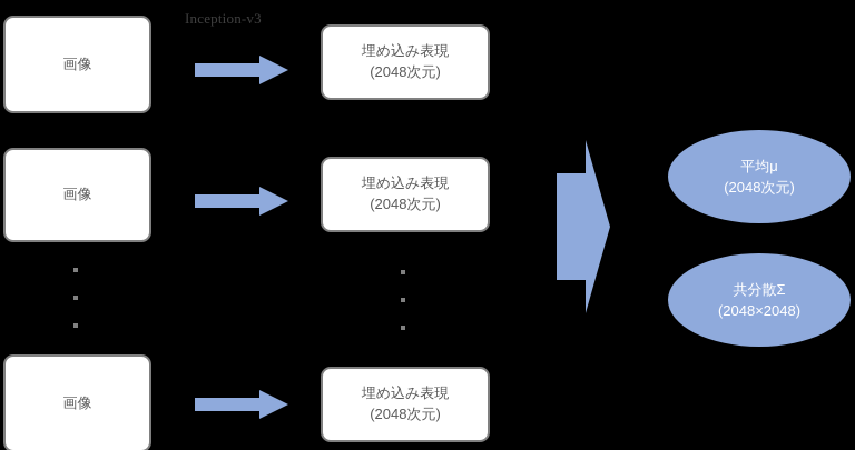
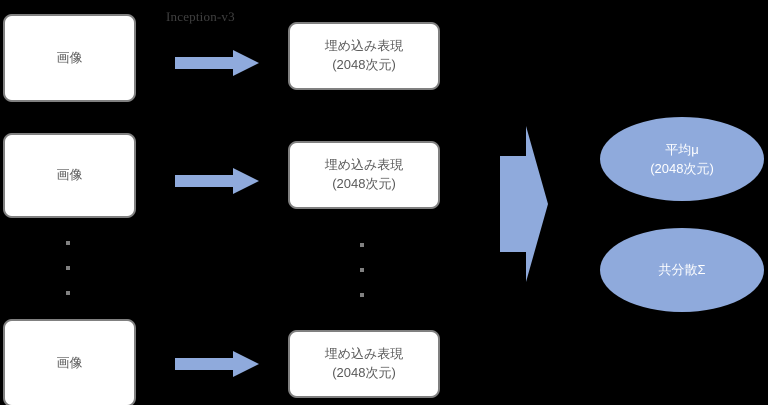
  画像
  画像
  画像
  Inception-v3
  埋め込み表現
  (2048次元)
  埋め込み表現
  (2048次元)
  埋め込み表現
  (2048次元)
  平均μ
  (2048次元)
  共分散Σ
- (2048×2048)
